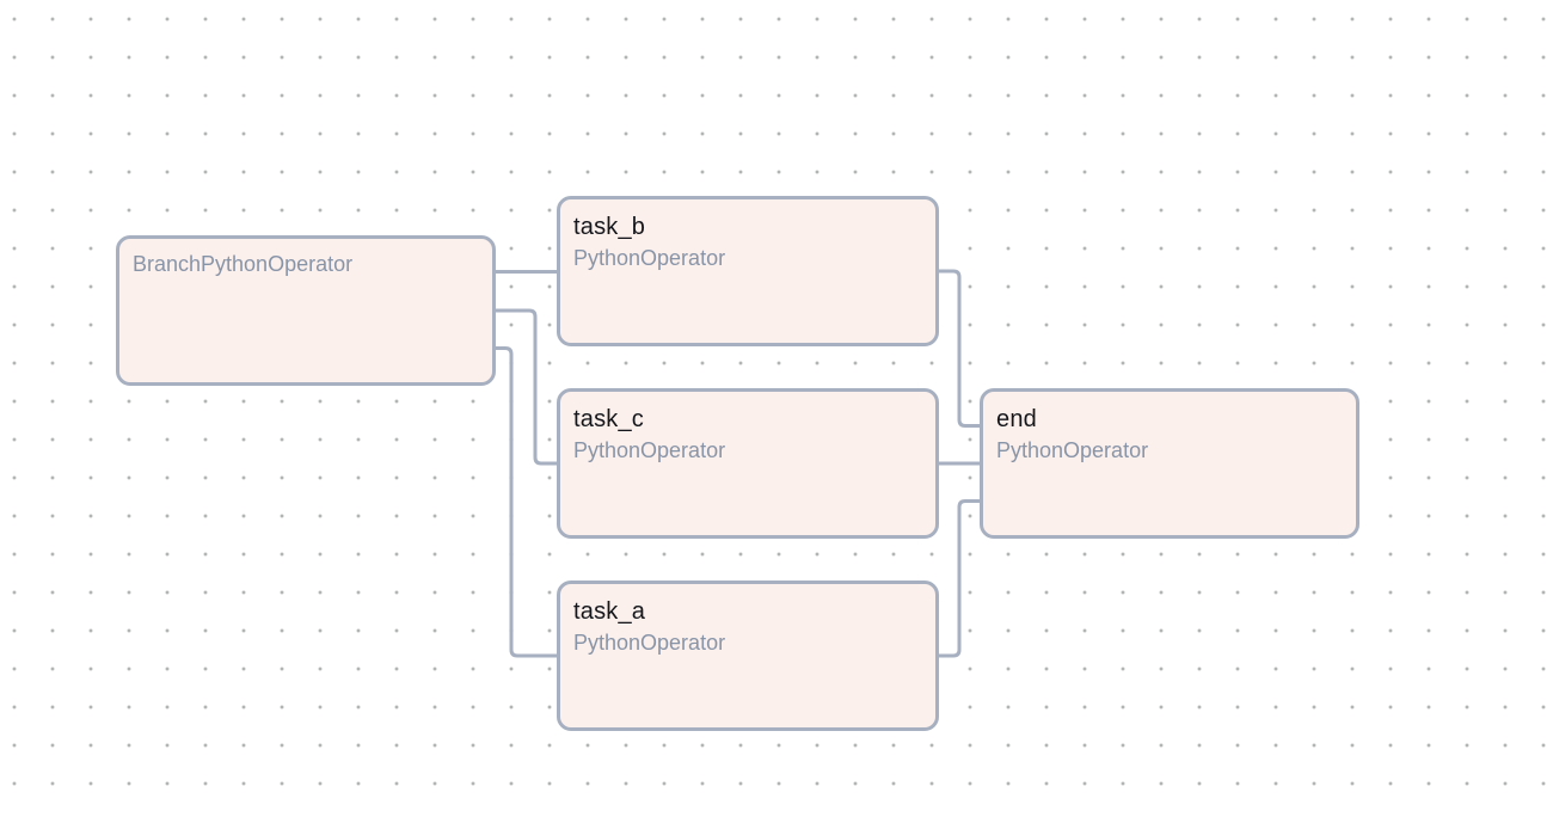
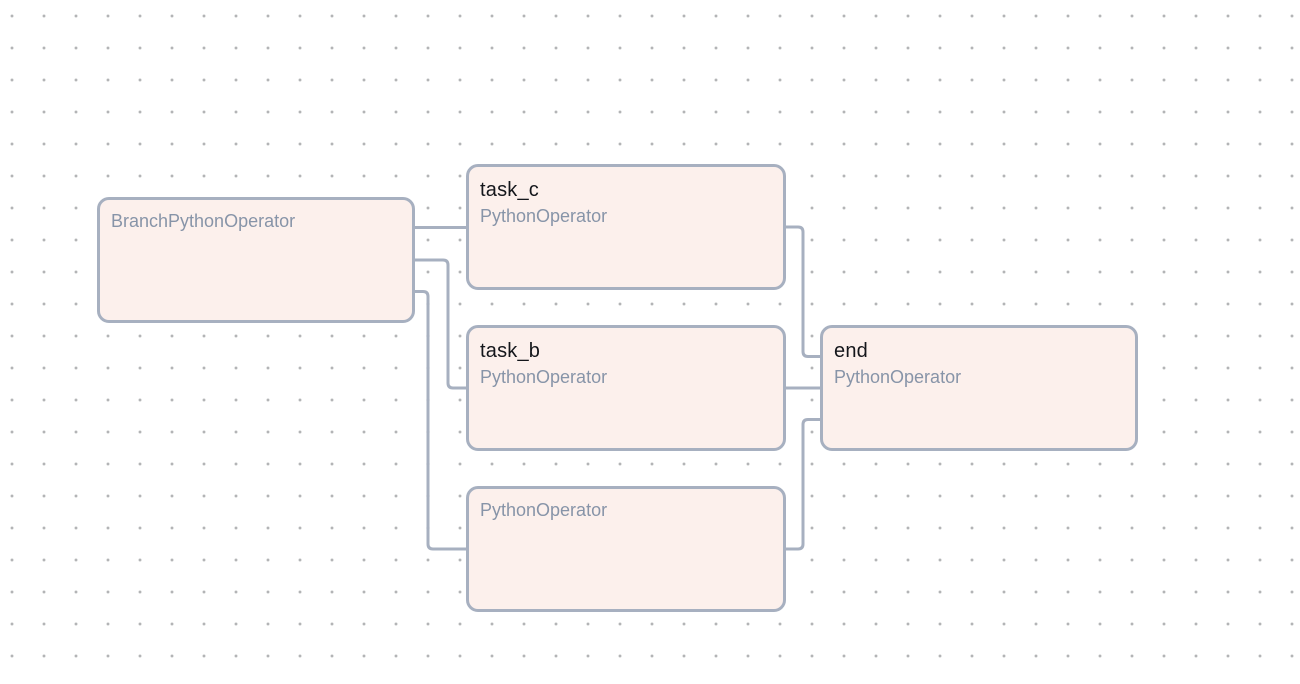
  BranchPythonOperator
- task_b
+ task_c
  PythonOperator
- task_c
+ task_b
  PythonOperator
- task_a
  PythonOperator
  end
  PythonOperator
